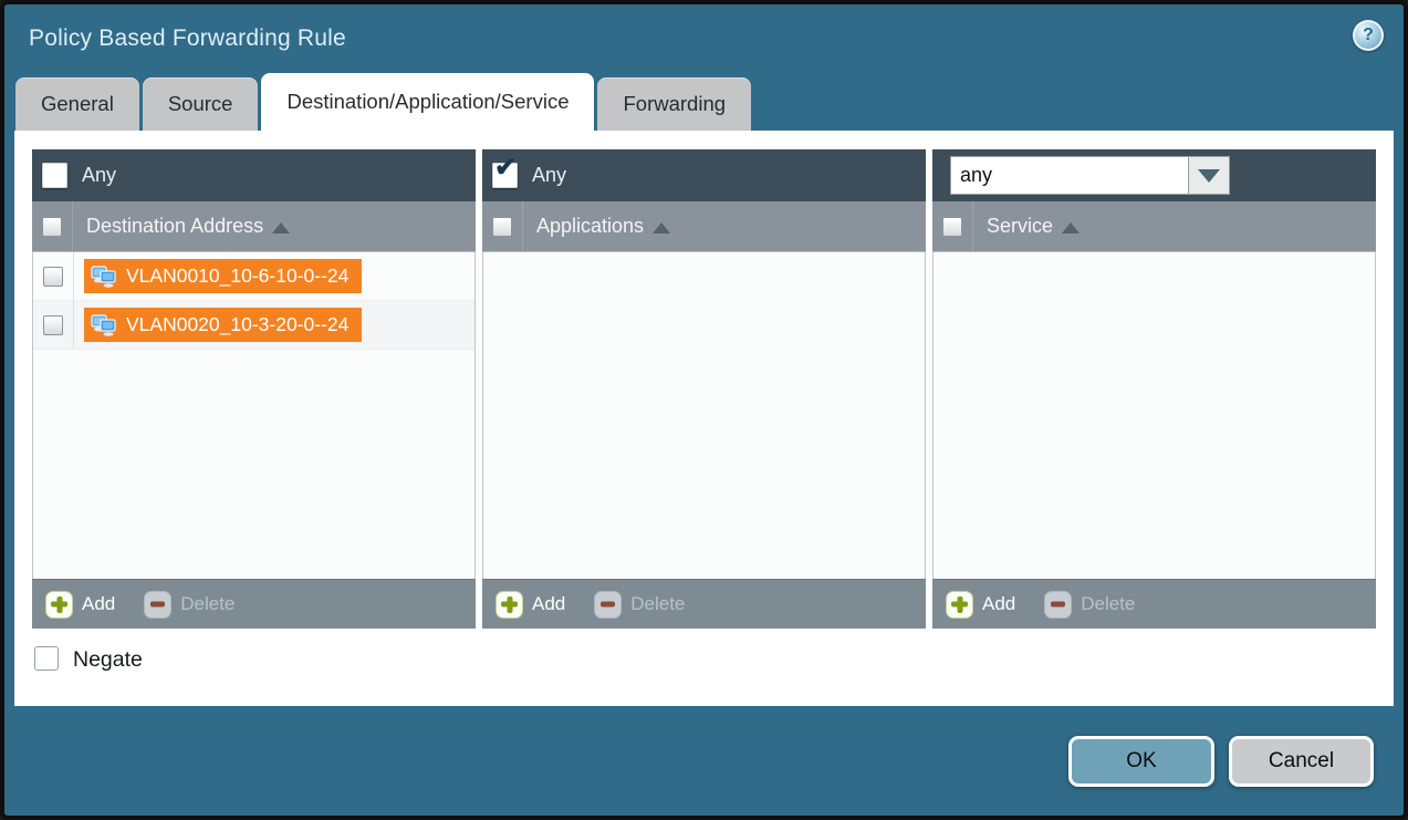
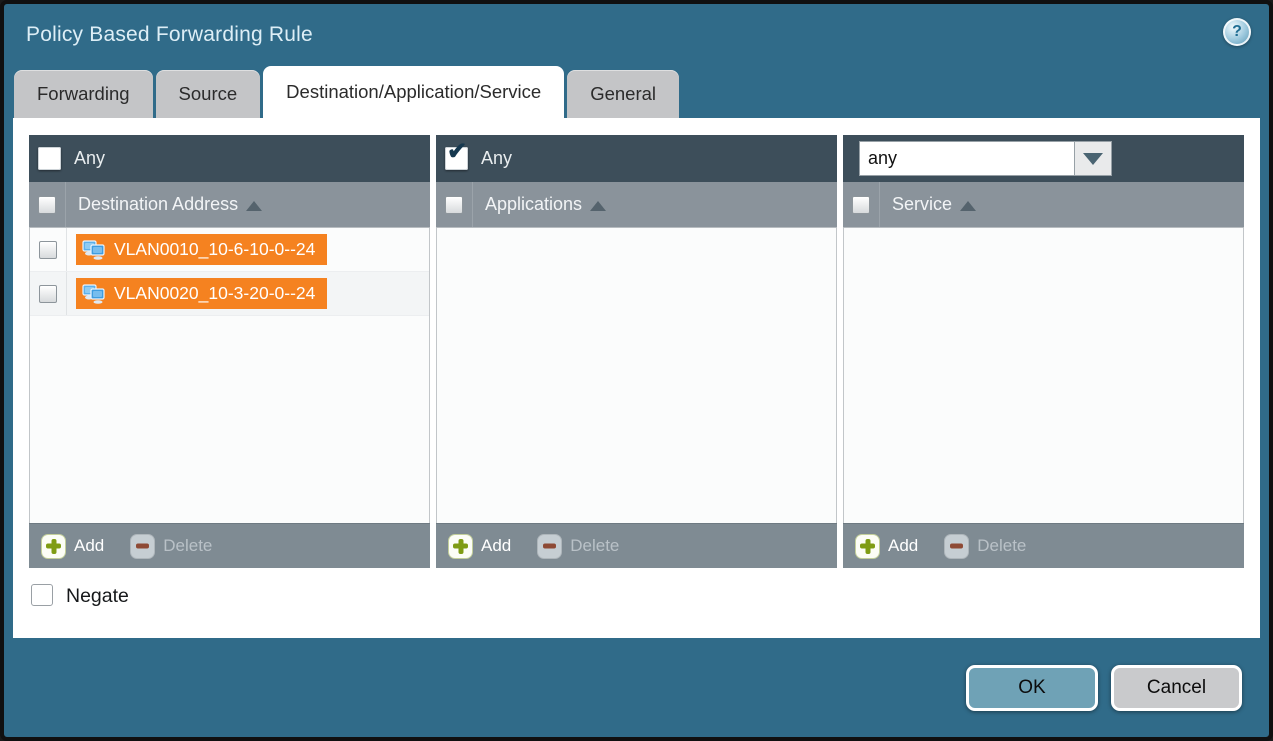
  Policy Based Forwarding Rule
  ?
- General
+ Forwarding
  Source
  Destination/Application/Service
- Forwarding
+ General
  Any
  Destination Address
  VLAN0010_10-6-10-0--24
  VLAN0020_10-3-20-0--24
  Add
  Delete
  ✔
  Any
  Applications
  Add
  Delete
  any
  Service
  Add
  Delete
  Negate
  OK
  Cancel
